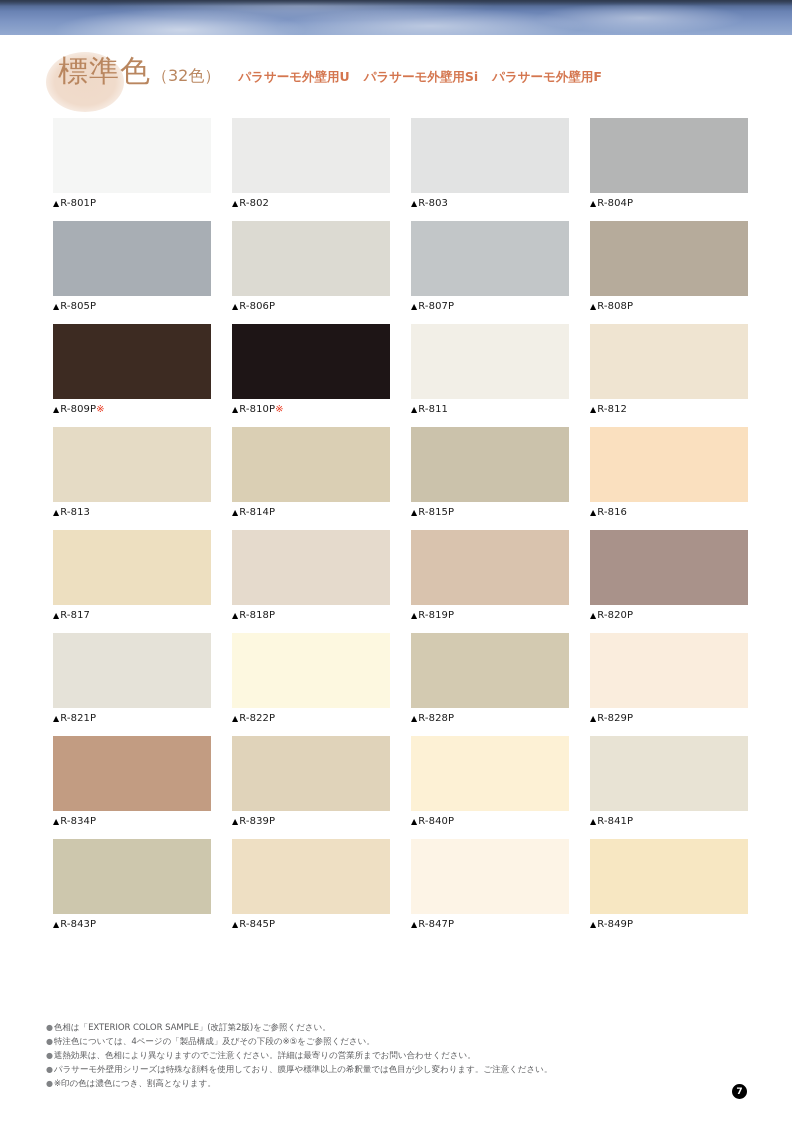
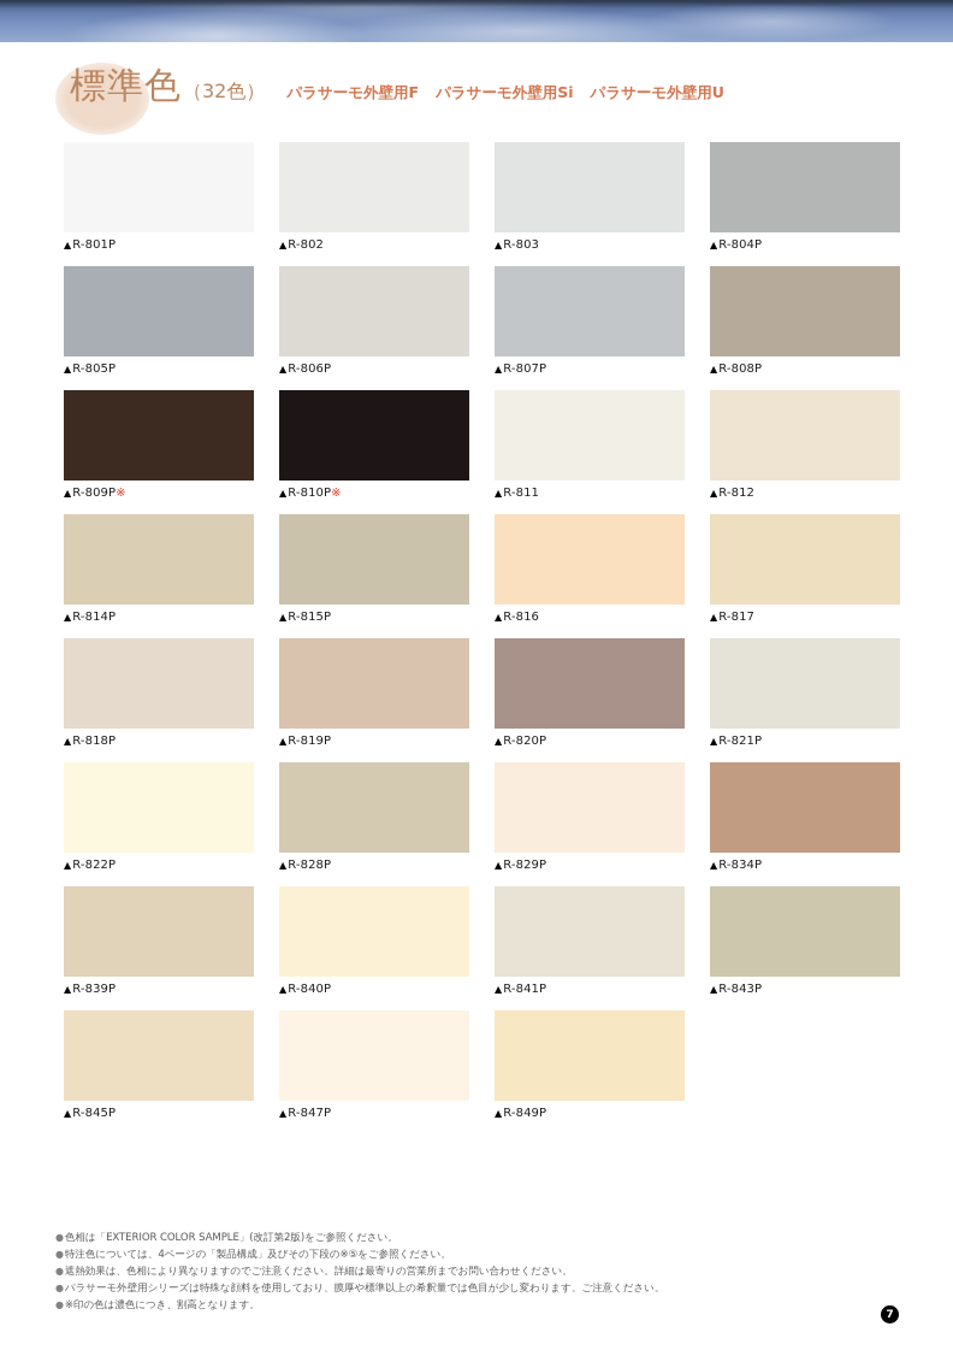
  標準色
  （32色）
- パラサーモ外壁用U
+ パラサーモ外壁用F
  パラサーモ外壁用Si
- パラサーモ外壁用F
+ パラサーモ外壁用U
  ▲R-801P
  ▲R-802
  ▲R-803
  ▲R-804P
  ▲R-805P
  ▲R-806P
  ▲R-807P
  ▲R-808P
  ▲R-809P※
  ▲R-810P※
  ▲R-811
  ▲R-812
- ▲R-813
  ▲R-814P
  ▲R-815P
  ▲R-816
  ▲R-817
  ▲R-818P
  ▲R-819P
  ▲R-820P
  ▲R-821P
  ▲R-822P
  ▲R-828P
  ▲R-829P
  ▲R-834P
  ▲R-839P
  ▲R-840P
  ▲R-841P
  ▲R-843P
  ▲R-845P
  ▲R-847P
  ▲R-849P
  ●色相は「EXTERIOR COLOR SAMPLE」(改訂第2版)をご参照ください。
  ●特注色については、4ページの「製品構成」及びその下段の※⑤をご参照ください。
  ●遮熱効果は、色相により異なりますのでご注意ください。詳細は最寄りの営業所までお問い合わせください。
  ●パラサーモ外壁用シリーズは特殊な顔料を使用しており、膜厚や標準以上の希釈量では色目が少し変わります。ご注意ください。
  ●※印の色は濃色につき、割高となります。
  7
